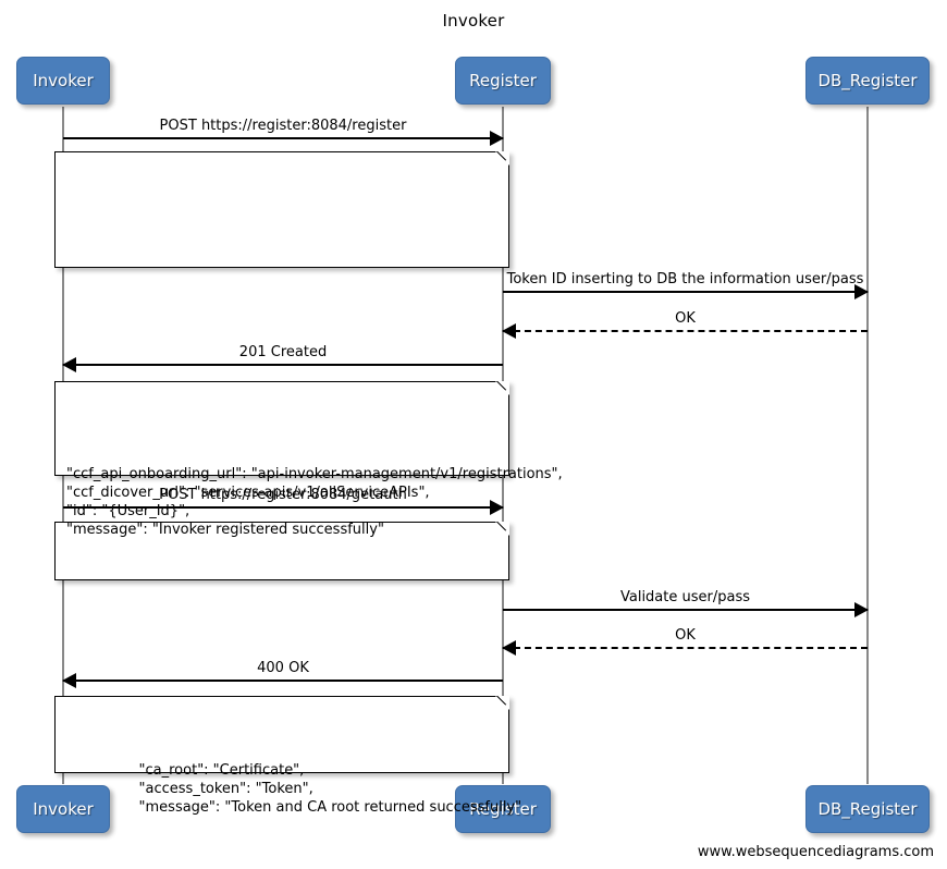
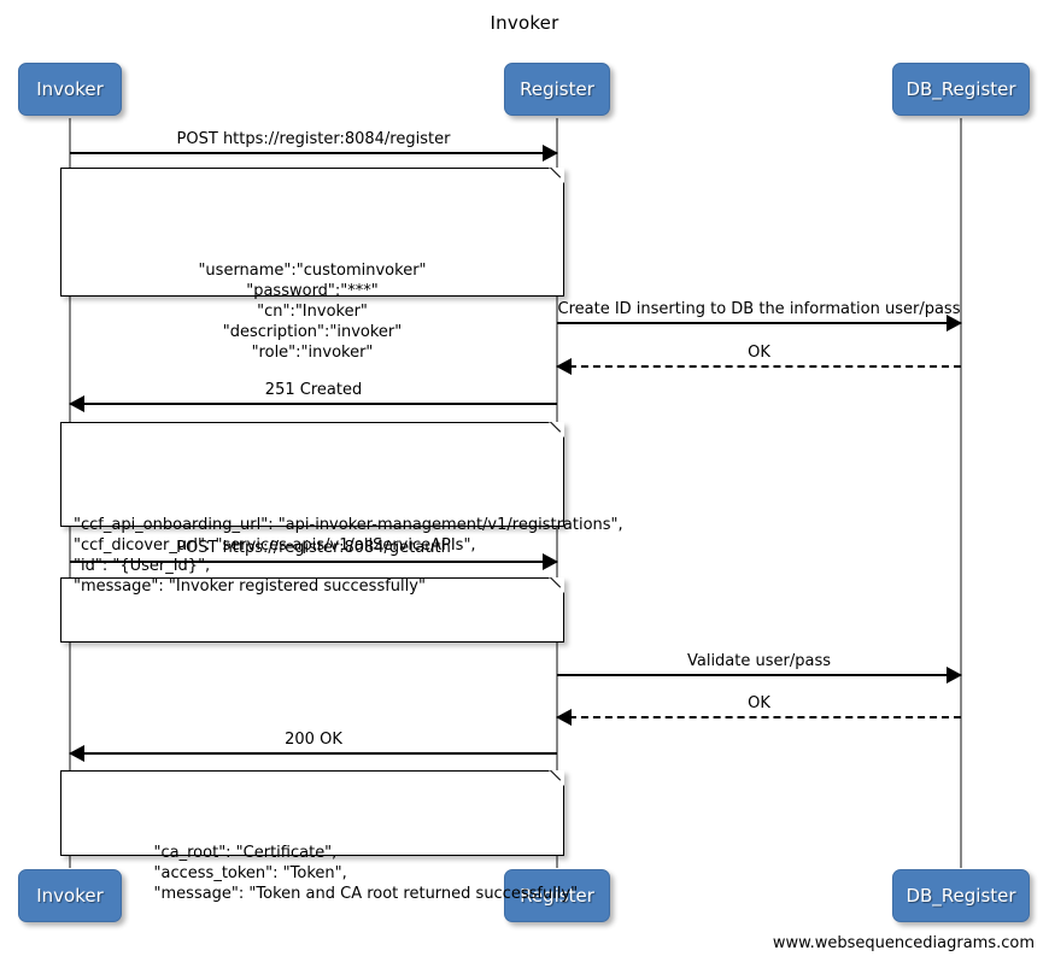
  Invoker
  Invoker
  Register
  DB_Register
  DB_Register
  POST https://register:8084/register
+ "username":"custominvoker"
+ "password":"***"
+ "cn":"Invoker"
+ "description":"invoker"
+ "role":"invoker"
- Token ID inserting to DB the information user/pass
+ Create ID inserting to DB the information user/pass
  OK
- 201 Created
+ 251 Created
  "ccf_api_onboarding_url": "api-invoker-management/v1/registrations",
  "ccf_dicover_url": "services-apis/v1/allServiceAPIs",
  "id": "{User_Id}",
  "message": "Invoker registered successfully"
  POST https://register:8084/getauth
  Validate user/pass
  OK
- 400 OK
+ 200 OK
  "ca_root": "Certificate",
  "access_token": "Token",
  "message": "Token and CA root returned successfully"
  www.websequencediagrams.com
